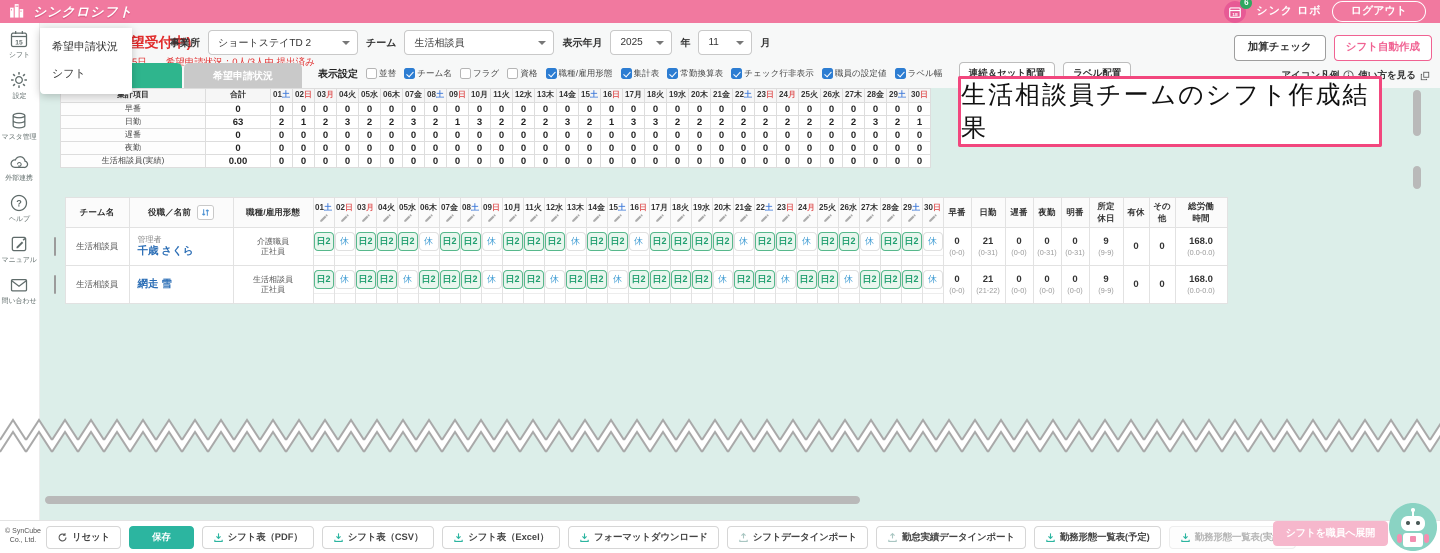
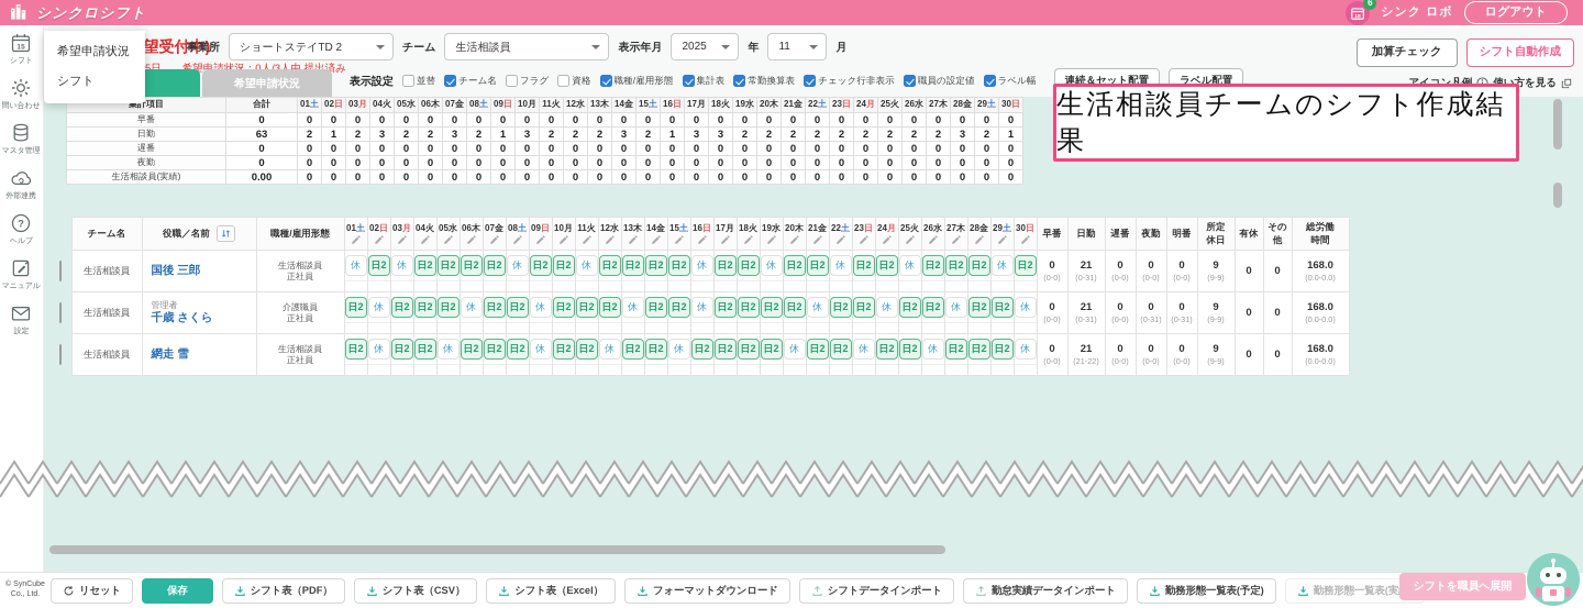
  シンクロシフト
  6
  シンク ロボ
  ログアウト
  シフト
- 設定
+ 問い合わせ
  マスタ管理
  外部連携
  ?
  ヘルプ
  マニュアル
- 問い合わせ
+ 設定
  望受付中)
  事業所
  ショートステイTD 2
  チーム
  生活相談員
  表示年月
  2025
  年
  11
  月
  加算チェック
  シフト自動作成
  希望申請状況
  表示設定
  並替
  チーム名
  フラグ
  資格
  職種/雇用形態
  集計表
  常勤換算表
  チェック行非表示
  職員の設定値
  ラベル幅
  連続＆セット配置
  ラベル配置
  希望申請状況
  シフト
  集計項目	合計	01土	02日	03月	04火	05水	06木	07金	08土	09日	10月	11火	12水	13木	14金	15土	16日	17月	18火	19水	20木	21金	22土	23日	24月	25火	26水	27木	28金	29土	30日
  早番	0	0	0	0	0	0	0	0	0	0	0	0	0	0	0	0	0	0	0	0	0	0	0	0	0	0	0	0	0	0	0
  日勤	63	2	1	2	3	2	2	3	2	1	3	2	2	2	3	2	1	3	3	2	2	2	2	2	2	2	2	2	3	2	1
  遅番	0	0	0	0	0	0	0	0	0	0	0	0	0	0	0	0	0	0	0	0	0	0	0	0	0	0	0	0	0	0	0
  夜勤	0	0	0	0	0	0	0	0	0	0	0	0	0	0	0	0	0	0	0	0	0	0	0	0	0	0	0	0	0	0	0
  生活相談員(実績)	0.00	0	0	0	0	0	0	0	0	0	0	0	0	0	0	0	0	0	0	0	0	0	0	0	0	0	0	0	0	0	0
  	チーム名	役職／名前	職種/雇用形態	01土	02日	03月	04火	05水	06木	07金	08土	09日	10月	11火	12水	13木	14金	15土	16日	17月	18火	19水	20木	21金	22土	23日	24月	25火	26水	27木	28金	29土	30日	早番	日勤	遅番	夜勤	明番	所定休日	有休	その他	総労働時間
+ 	生活相談員	国後 三郎	生活相談員正社員	休	日2	休	日2	日2	日2	日2	休	日2	日2	休	日2	日2	日2	日2	休	日2	日2	休	日2	日2	休	日2	日2	休	日2	日2	日2	休	日2	0(0-0)	21(0-31)	0(0-0)	0(0-0)	0(0-0)	9(9-9)	0	0	168.0(0.0-0.0)
  	生活相談員	管理者千歳 さくら	介護職員正社員	日2	休	日2	日2	日2	休	日2	日2	休	日2	日2	日2	休	日2	日2	休	日2	日2	日2	日2	休	日2	日2	休	日2	日2	休	日2	日2	休	0(0-0)	21(0-31)	0(0-0)	0(0-31)	0(0-31)	9(9-9)	0	0	168.0(0.0-0.0)
  	生活相談員	網走 雪	生活相談員正社員	日2	休	日2	日2	休	日2	日2	日2	休	日2	日2	休	日2	日2	休	日2	日2	日2	日2	休	日2	日2	休	日2	日2	休	日2	日2	日2	休	0(0-0)	21(21-22)	0(0-0)	0(0-0)	0(0-0)	9(9-9)	0	0	168.0(0.0-0.0)
  生活相談員チームのシフト作成結果
  リセット
  保存
  シフト表（PDF）
  シフト表（CSV）
  シフト表（Excel）
  フォーマットダウンロード
  シフトデータインポート
  勤怠実績データインポート
  勤務形態一覧表(予定)
  勤務形態一覧表(実
  シフトを職員へ展開
